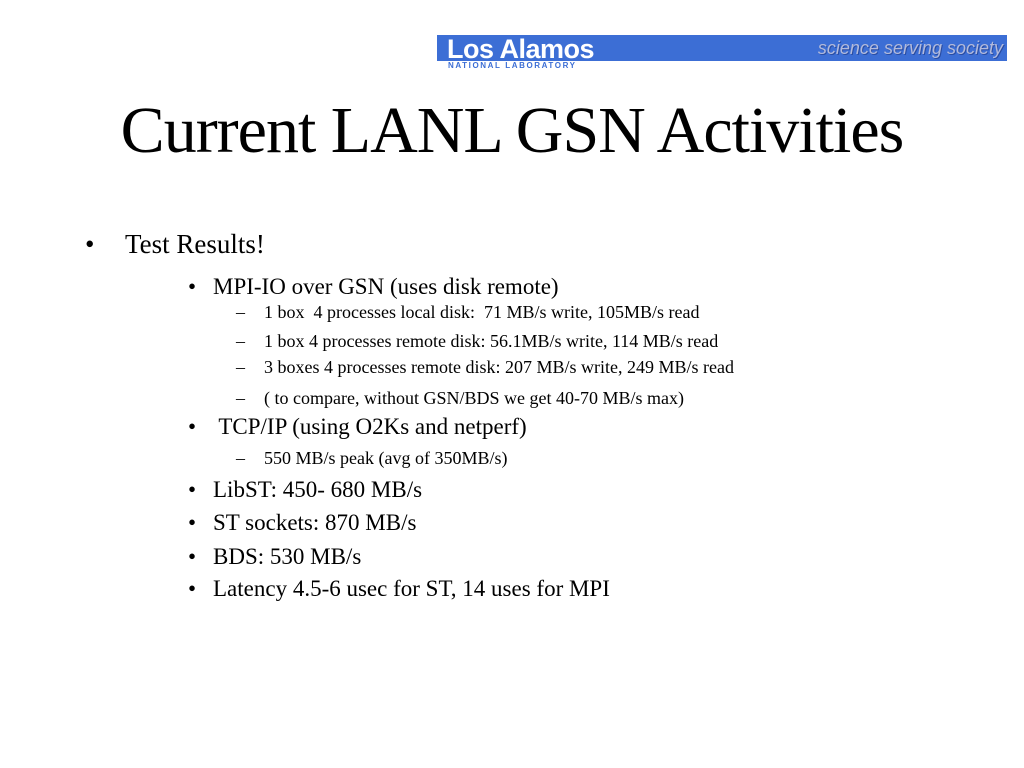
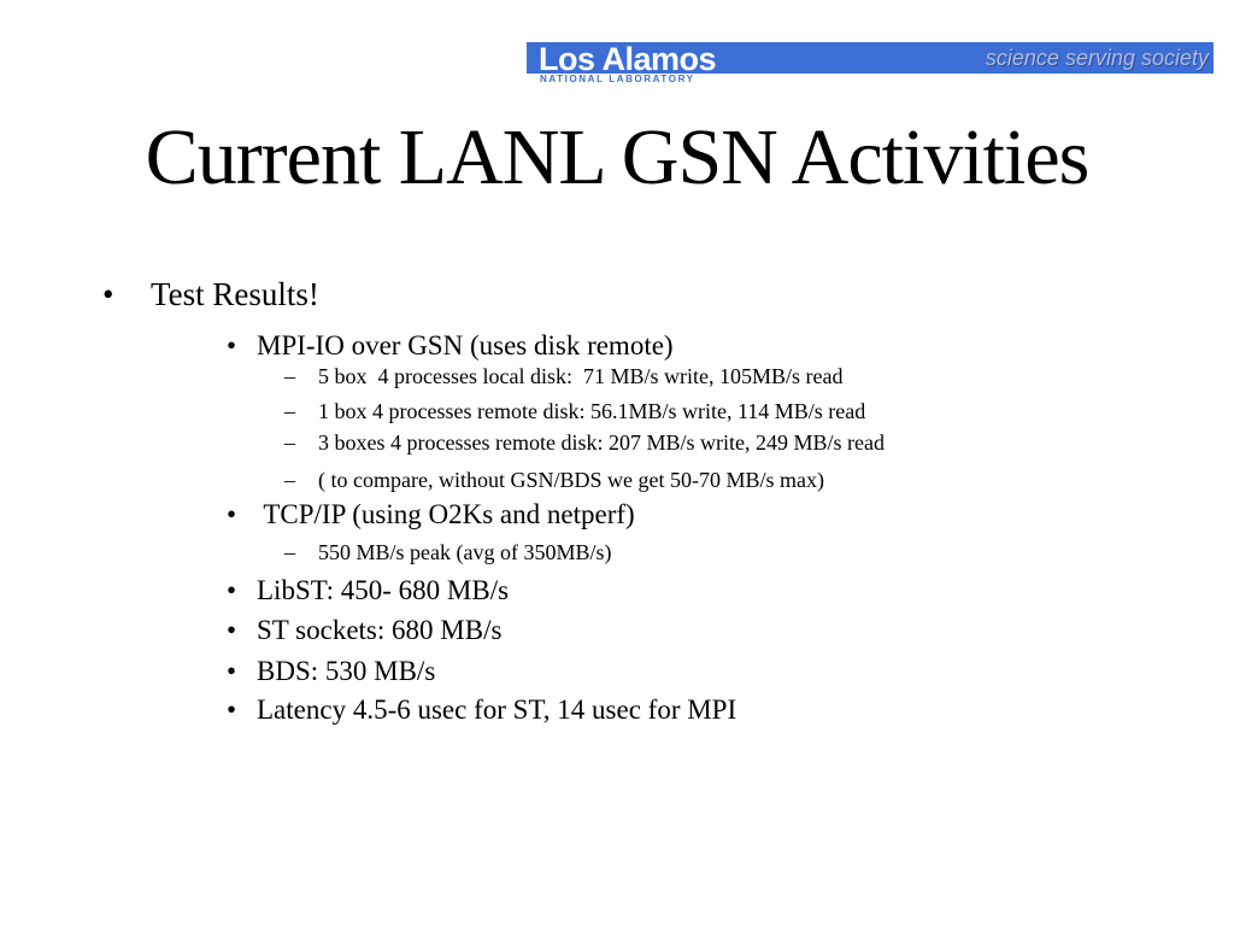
  Los Alamos
  science serving society
  NATIONAL LABORATORY
  Current LANL GSN Activities
  •
  Test Results!
  •
  MPI-IO over GSN (uses disk remote)
  –
- 1 box 4 processes local disk: 71 MB/s write, 105MB/s read
+ 5 box 4 processes local disk: 71 MB/s write, 105MB/s read
  –
  1 box 4 processes remote disk: 56.1MB/s write, 114 MB/s read
  –
  3 boxes 4 processes remote disk: 207 MB/s write, 249 MB/s read
  –
- ( to compare, without GSN/BDS we get 40-70 MB/s max)
+ ( to compare, without GSN/BDS we get 50-70 MB/s max)
  •
  TCP/IP (using O2Ks and netperf)
  –
  550 MB/s peak (avg of 350MB/s)
  •
  LibST: 450- 680 MB/s
  •
- ST sockets: 870 MB/s
+ ST sockets: 680 MB/s
  •
  BDS: 530 MB/s
  •
- Latency 4.5-6 usec for ST, 14 uses for MPI
+ Latency 4.5-6 usec for ST, 14 usec for MPI
